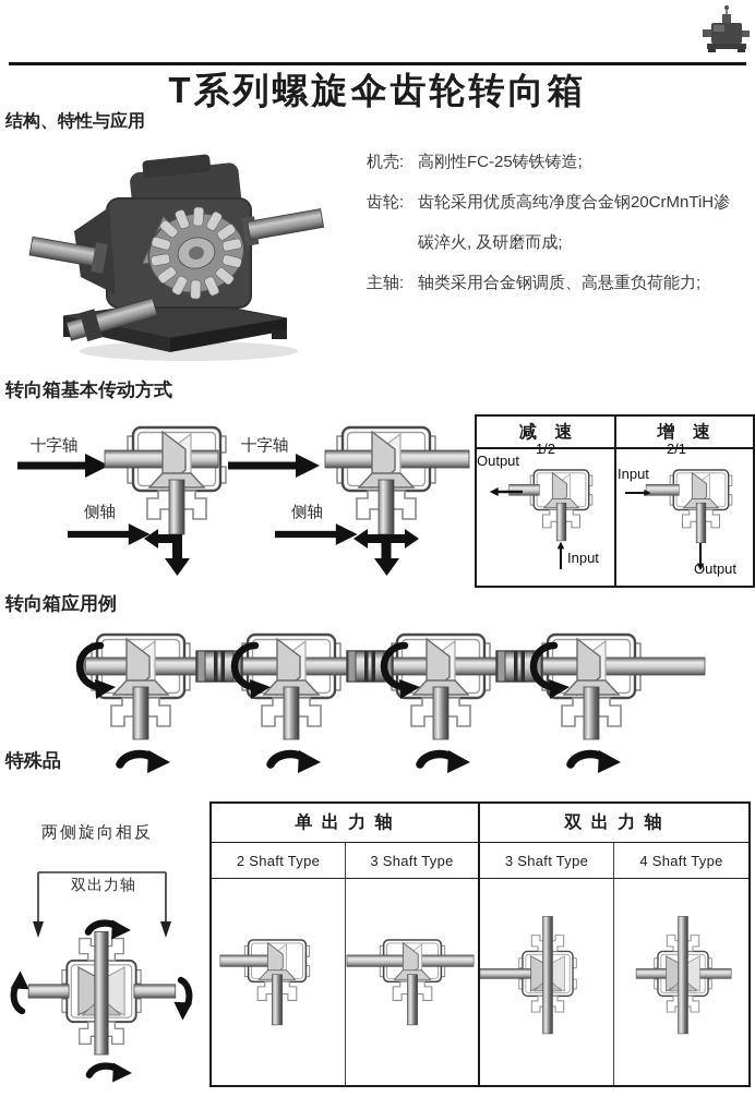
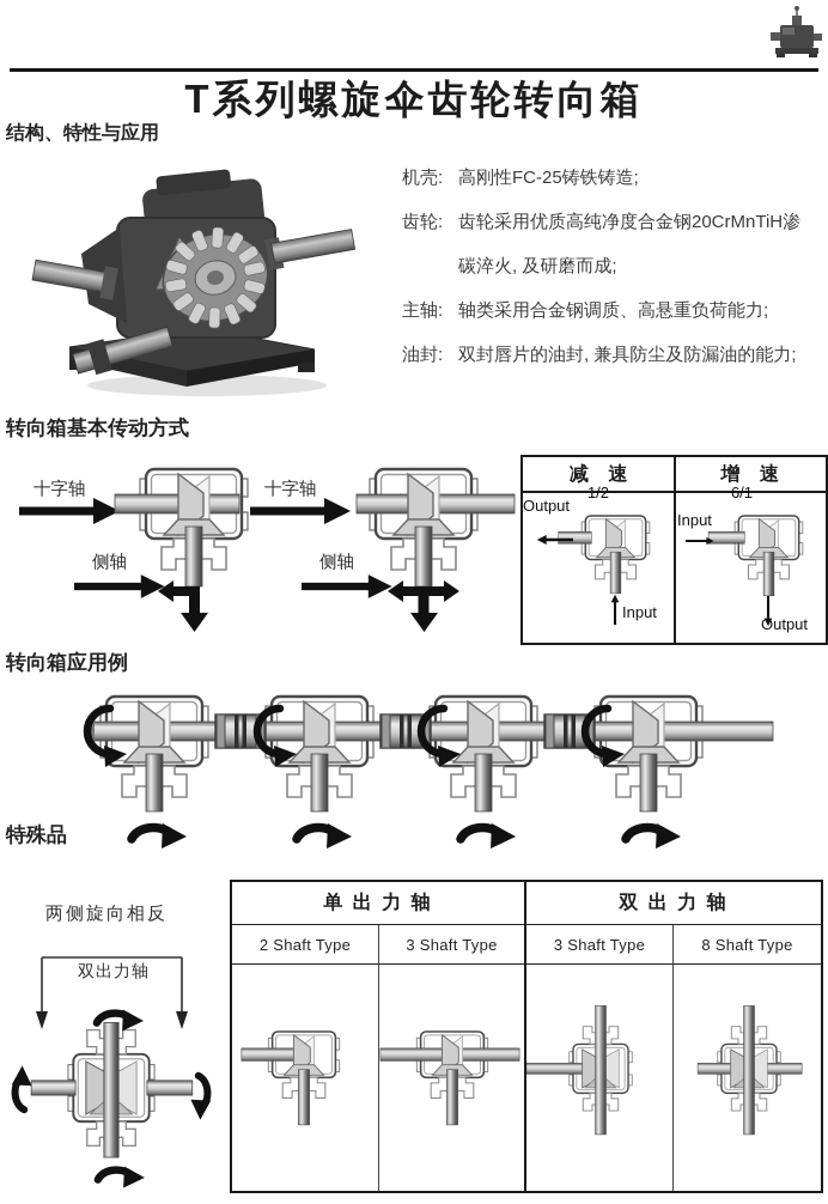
  T系列螺旋伞齿轮转向箱
  结构、特性与应用
  机壳:
  高刚性FC-25铸铁铸造;
  齿轮:
  齿轮采用优质高纯净度合金钢20CrMnTiH渗碳淬火, 及研磨而成;
  主轴:
  轴类采用合金钢调质、高悬重负荷能力;
+ 油封:
+ 双封唇片的油封, 兼具防尘及防漏油的能力;
  转向箱基本传动方式
  十字轴
  侧轴
  十字轴
  侧轴
  减 速
  增 速
  1/2
- 2/1
+ 6/1
  Output
  Input
  Input
  Output
  转向箱应用例
  特殊品
  两侧旋向相反
  双出力轴
  单 出 力 轴
  双 出 力 轴
  2 Shaft Type
  3 Shaft Type
  3 Shaft Type
- 4 Shaft Type
+ 8 Shaft Type
